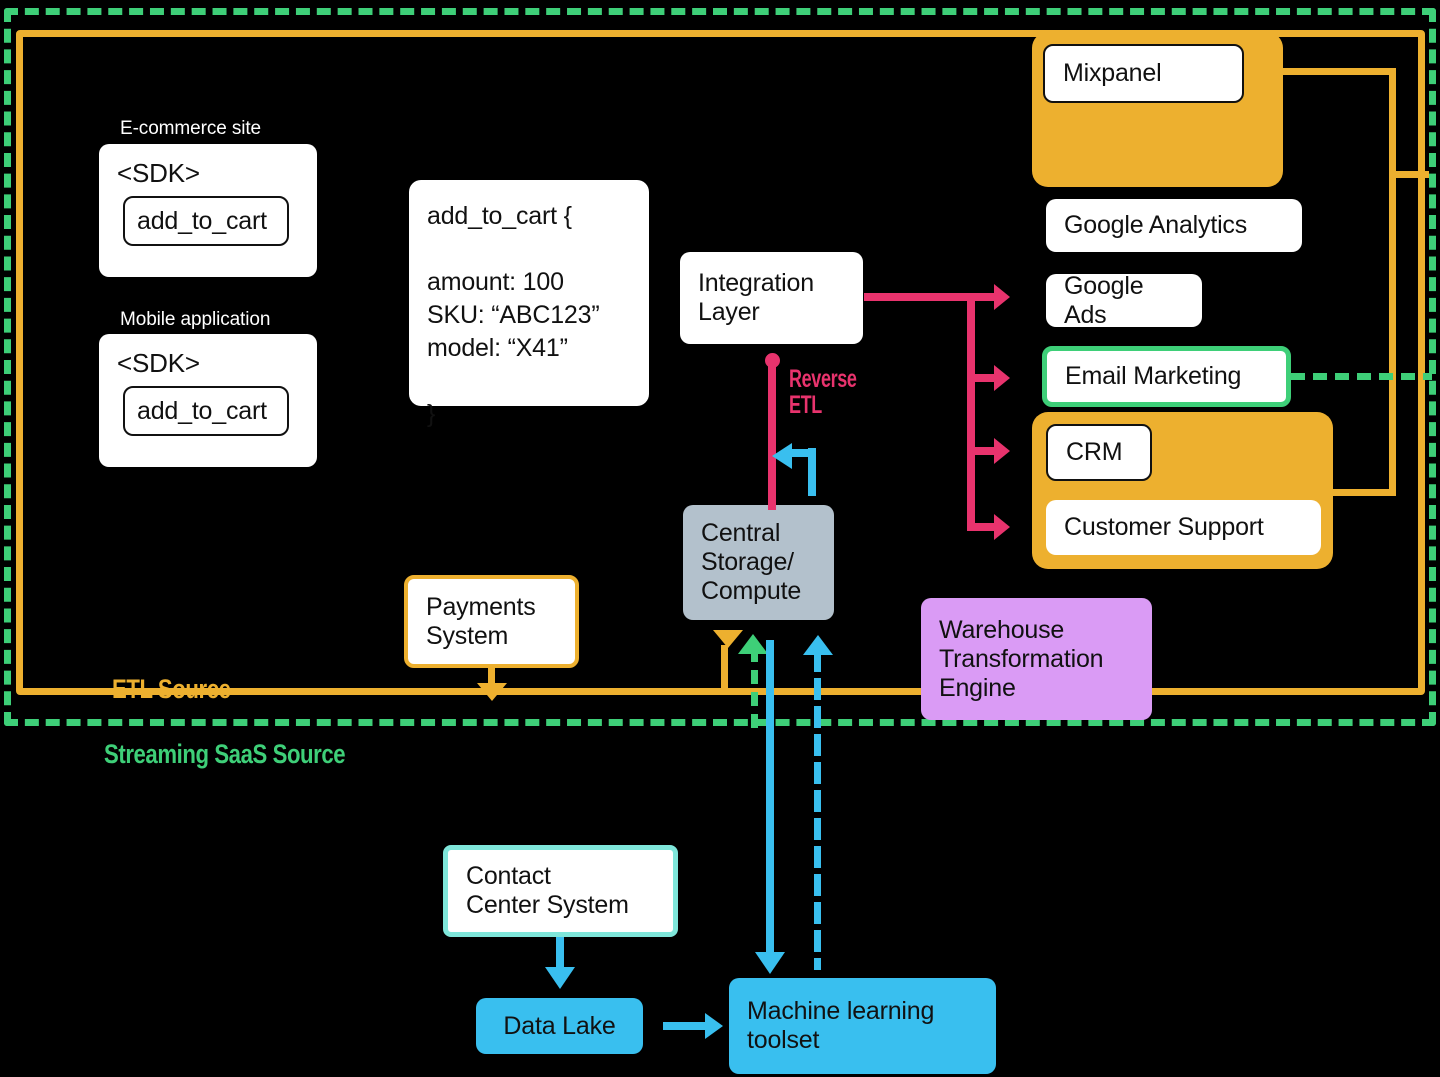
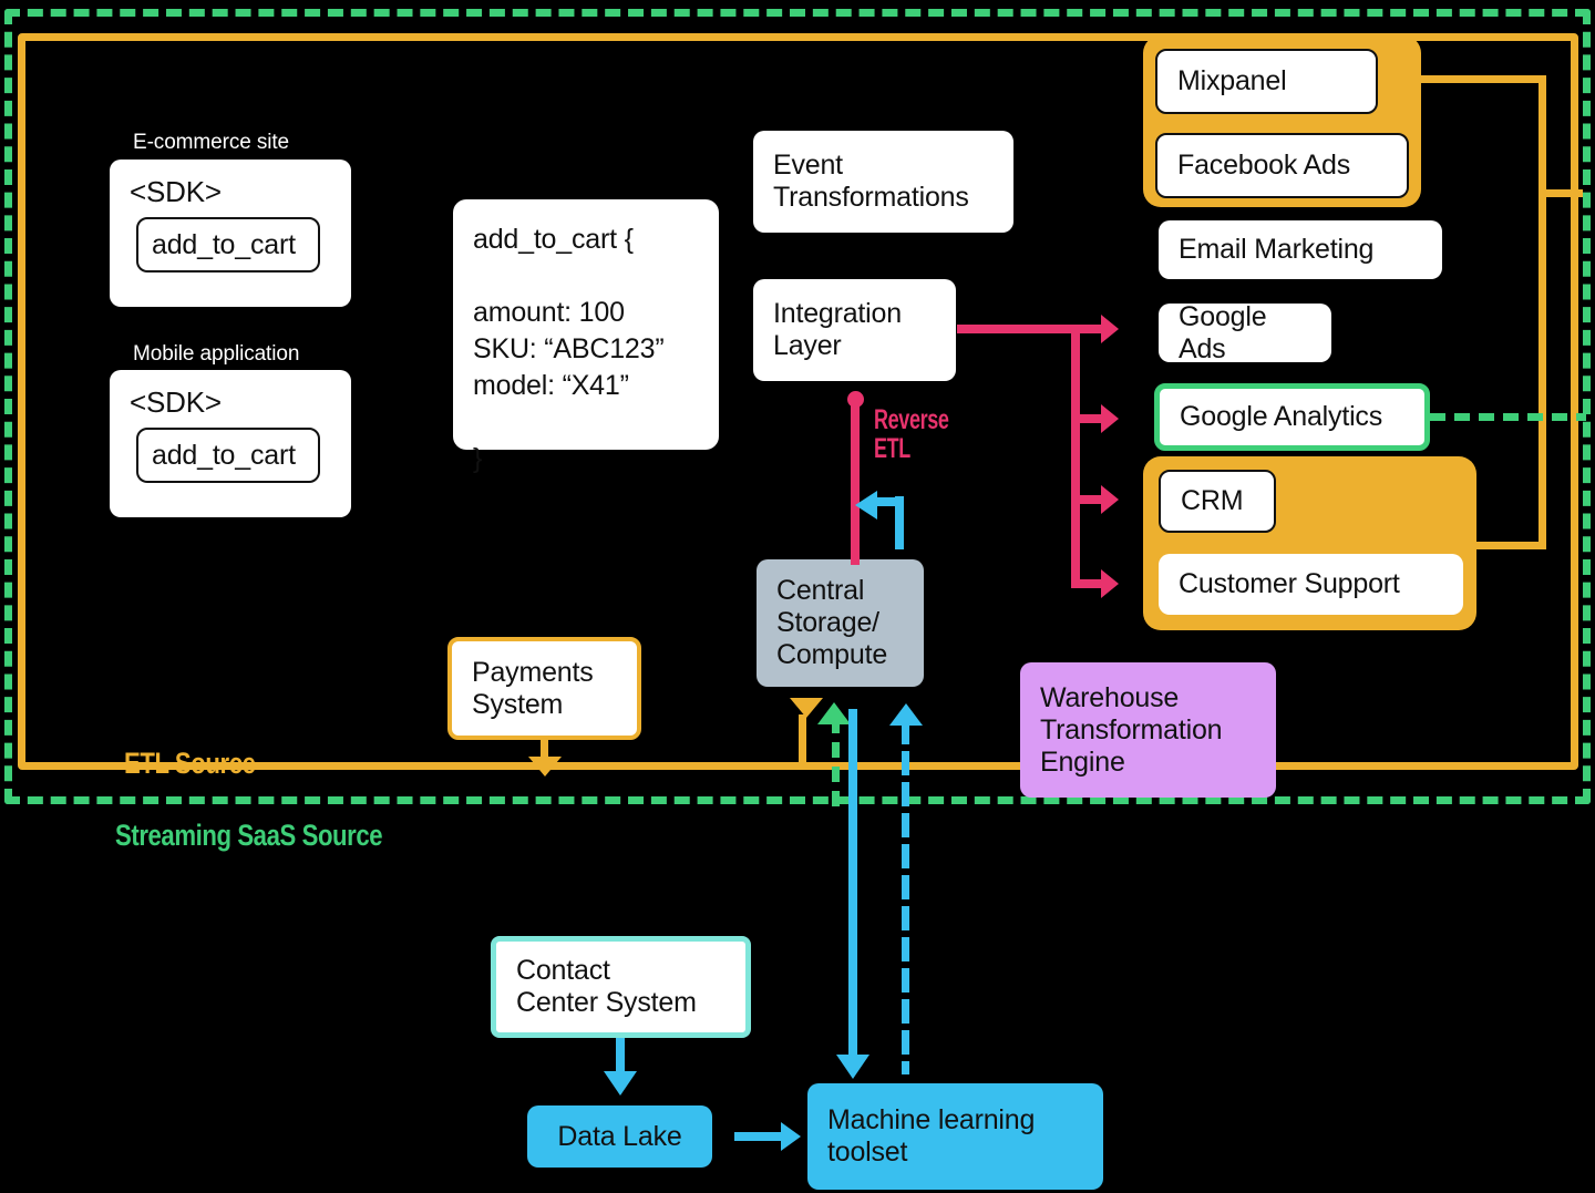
  E-commerce site
  <SDK>
  add_to_cart
  Mobile application
  <SDK>
  add_to_cart
  add_to_cart {
  amount: 100
  SKU: “ABC123”
  model: “X41”
  }
+ Event
+ Transformations
  Integration
  Layer
  Central
  Storage/
  Compute
  Warehouse
  Transformation
  Engine
  Mixpanel
+ Facebook Ads
- Google Analytics
+ Email Marketing
  Google Ads
- Email Marketing
+ Google Analytics
  CRM
  Customer Support
  Payments
  System
  Contact
  Center System
  Data Lake
  Machine learning
  toolset
  Reverse
  ETL
  ETL Source
  Streaming SaaS Source
